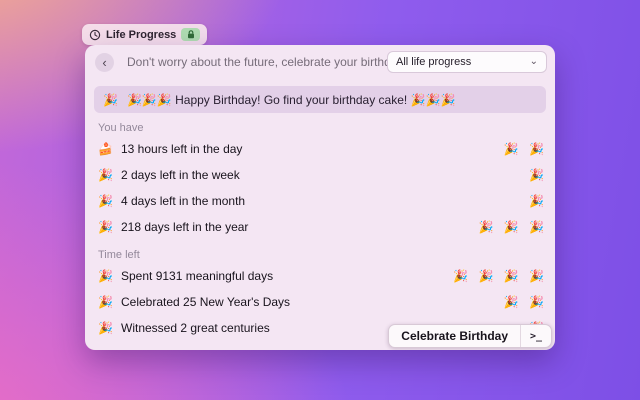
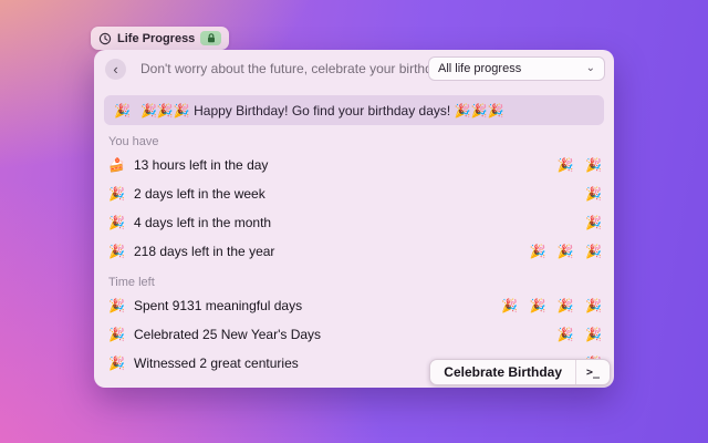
  Life Progress
  ‹
  Don't worry about the future, celebrate your birth
  All life progress
  ⌄
  🎉
- 🎉🎉🎉 Happy Birthday! Go find your birthday cake! 🎉🎉🎉
+ 🎉🎉🎉 Happy Birthday! Go find your birthday days! 🎉🎉🎉
  You have
  🍰
  13 hours left in the day
  🎉 🎉
  🎉
  2 days left in the week
  🎉
  🎉
  4 days left in the month
  🎉
  🎉
  218 days left in the year
  🎉 🎉 🎉
  Time left
  🎉
  Spent 9131 meaningful days
  🎉 🎉 🎉 🎉
  🎉
  Celebrated 25 New Year's Days
  🎉 🎉
  🎉
  Witnessed 2 great centuries
  Celebrate Birthday
  >_
